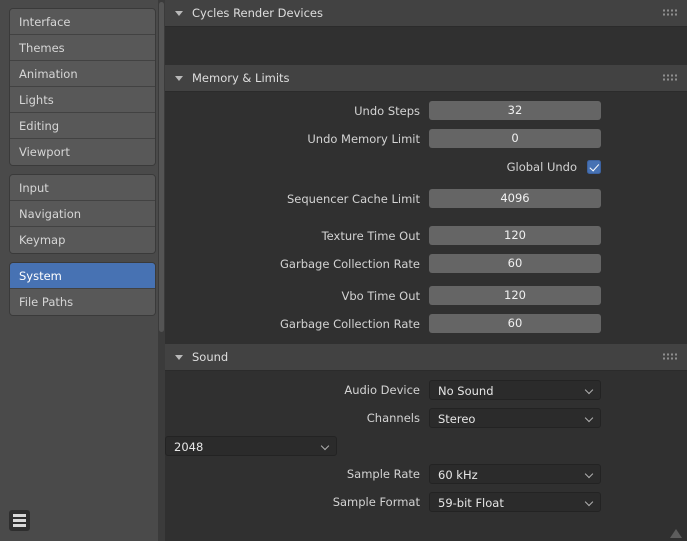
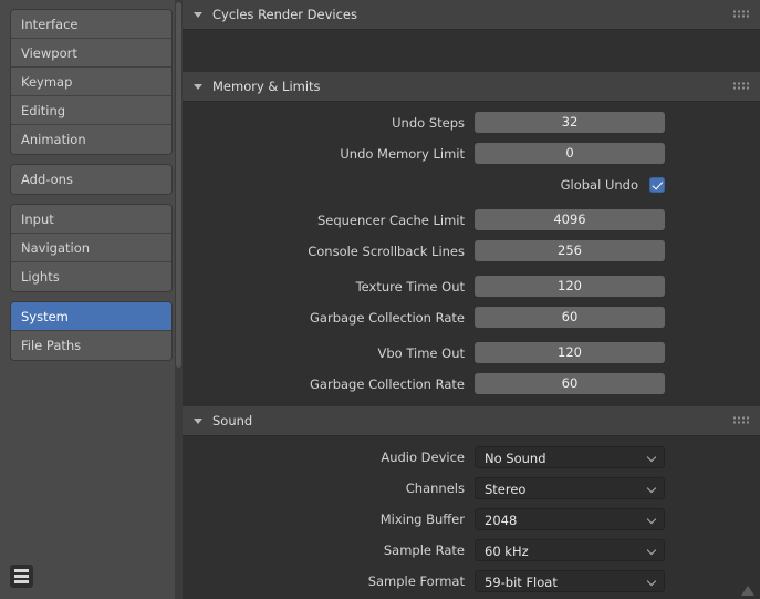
  Interface
- Themes
- Animation
+ Viewport
- Lights
+ Keymap
  Editing
- Viewport
+ Animation
+ Add-ons
  Input
  Navigation
- Keymap
+ Lights
  System
  File Paths
  Cycles Render Devices
  Memory & Limits
  Undo Steps
  32
  Undo Memory Limit
  0
  Global Undo
  Sequencer Cache Limit
  4096
+ Console Scrollback Lines
+ 256
  Texture Time Out
  120
  Garbage Collection Rate
  60
  Vbo Time Out
  120
  Garbage Collection Rate
  60
  Sound
  Audio Device
  No Sound
  Channels
  Stereo
+ Mixing Buffer
  2048
  Sample Rate
  60 kHz
  Sample Format
  59-bit Float
